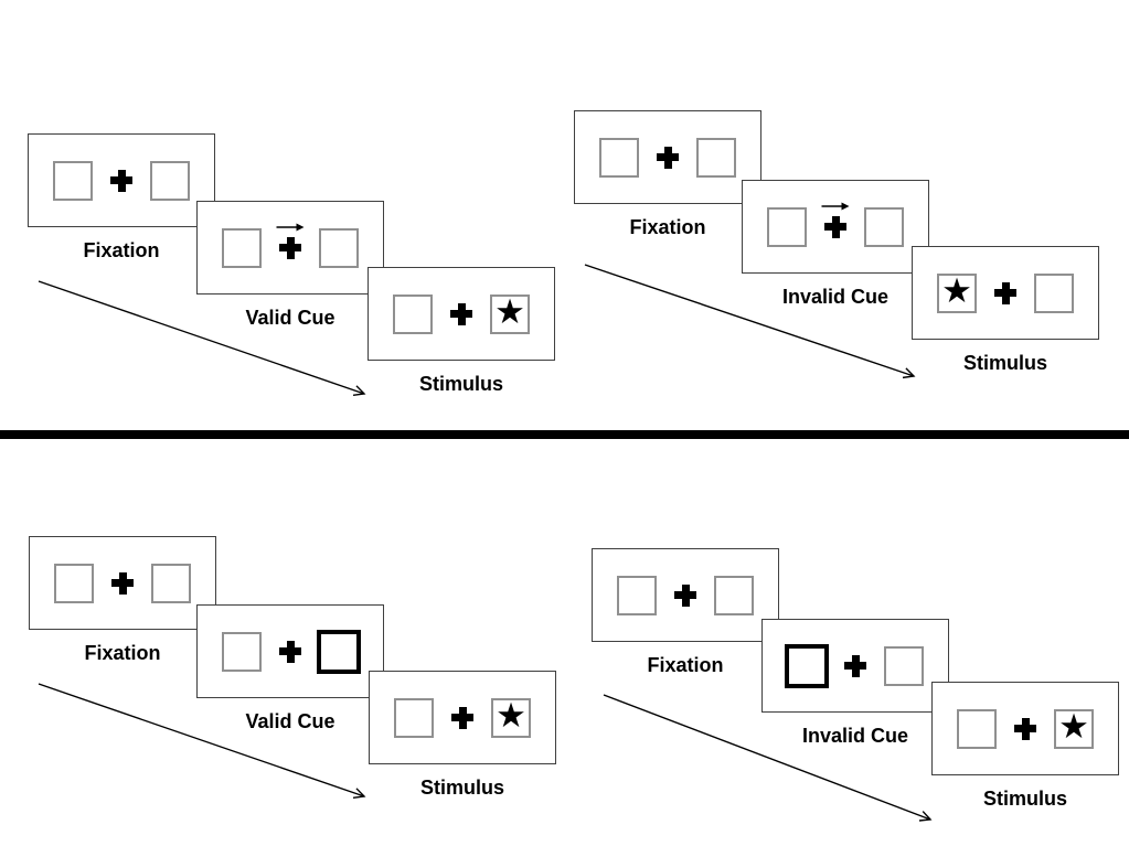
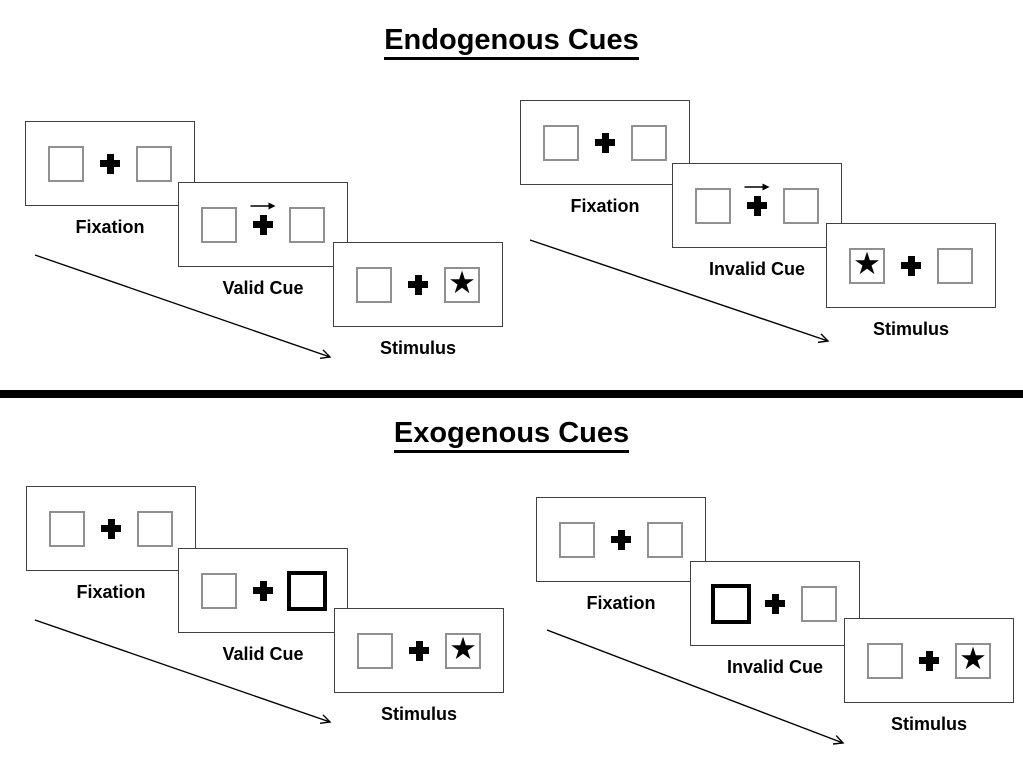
+ Endogenous Cues
+ Exogenous Cues
  Fixation
  Valid Cue
  ★
  Stimulus
  Fixation
  Invalid Cue
  ★
  Stimulus
  Fixation
  Valid Cue
  ★
  Stimulus
  Fixation
  Invalid Cue
  ★
  Stimulus
